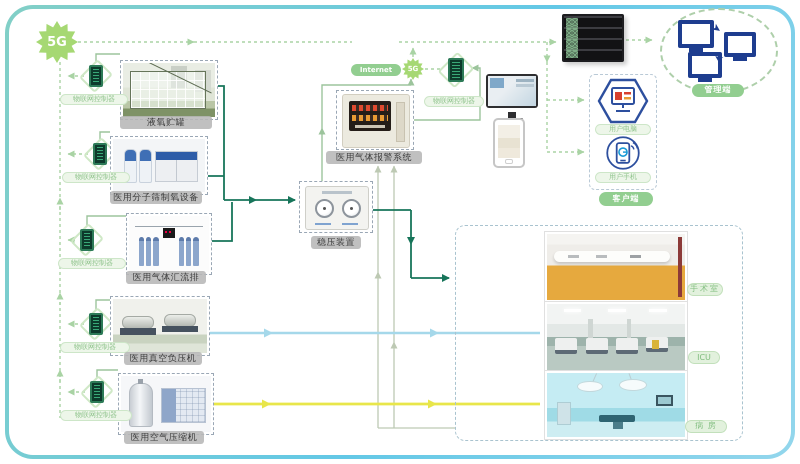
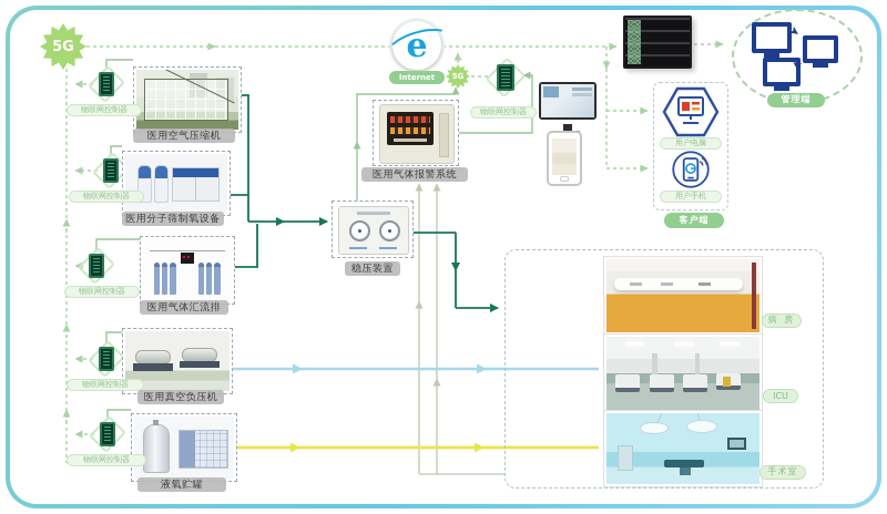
  5G
+ e
  Internet
  5G
  物联网控制器
  管理端
  用户电脑
  用户手机
  客户端
  医用气体报警系统
  稳压装置
  物联网控制器
- 液氧贮罐
+ 医用空气压缩机
  物联网控制器
  医用分子筛制氧设备
  物联网控制器
  医用气体汇流排
  物联网控制器
  医用真空负压机
  物联网控制器
- 医用空气压缩机
+ 液氧贮罐
- 手术室
+ 病 房
  ICU
- 病 房
+ 手术室
